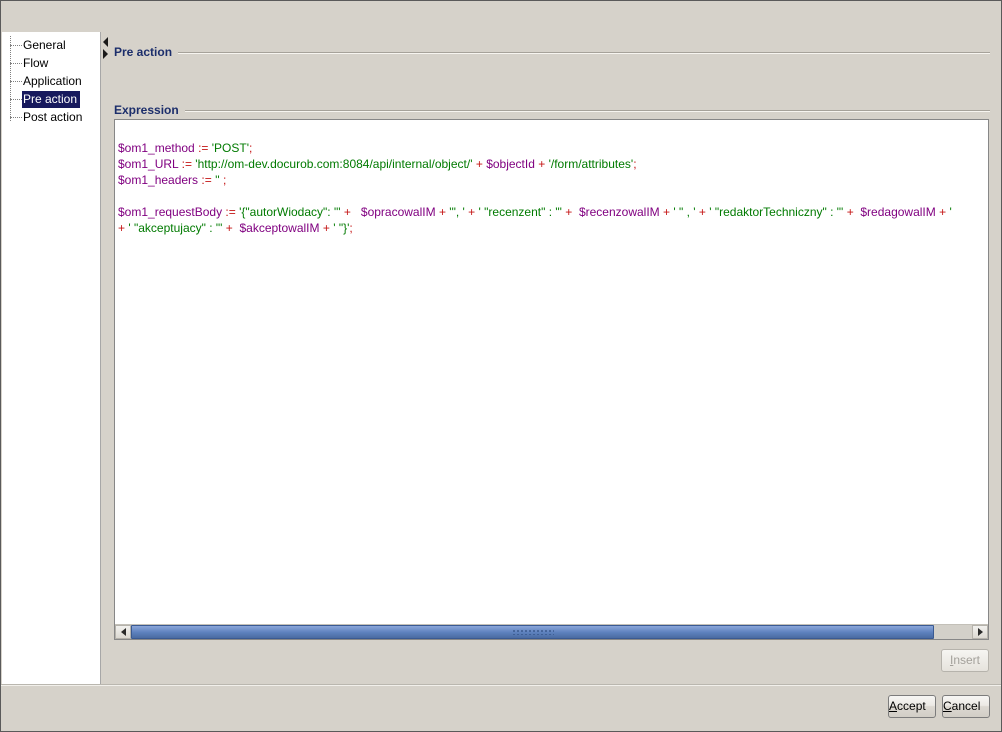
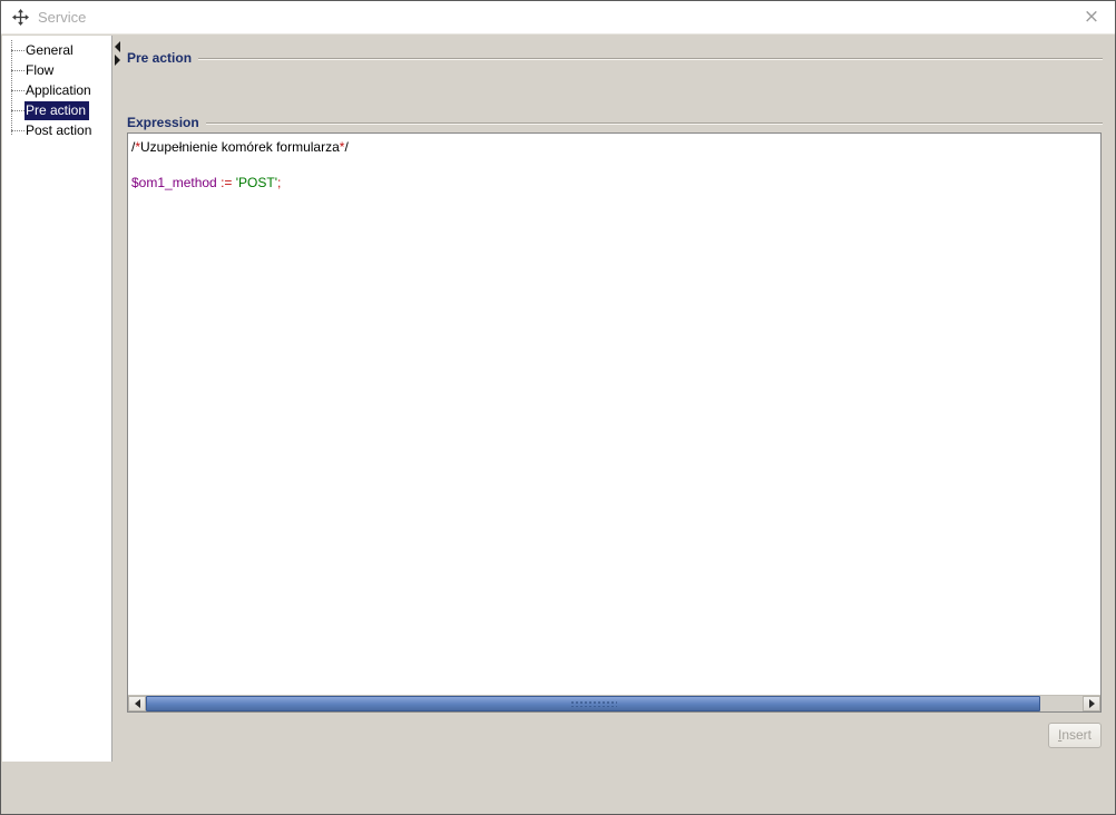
+ Service
+ ×
  General
  Flow
  Application
  Pre action
  Post action
  Pre action
  Expression
+ /*Uzupełnienie komórek formularza*/
  $om1_method := 'POST';
- $om1_URL := 'http://om-dev.docurob.com:8084/api/internal/object/' + $objectId + '/form/attributes';
- $om1_headers := '' ;
- $om1_requestBody := '{"autorWiodacy": "' + $opracowalIM + '", ' + ' "recenzent" : "' + $recenzowalIM + ' " , ' + ' "redaktorTechniczny" : "' + $redagowalIM + '
- + ' "akceptujacy" : "' + $akceptowalIM + ' "}';
  Insert
- Accept
- Cancel
